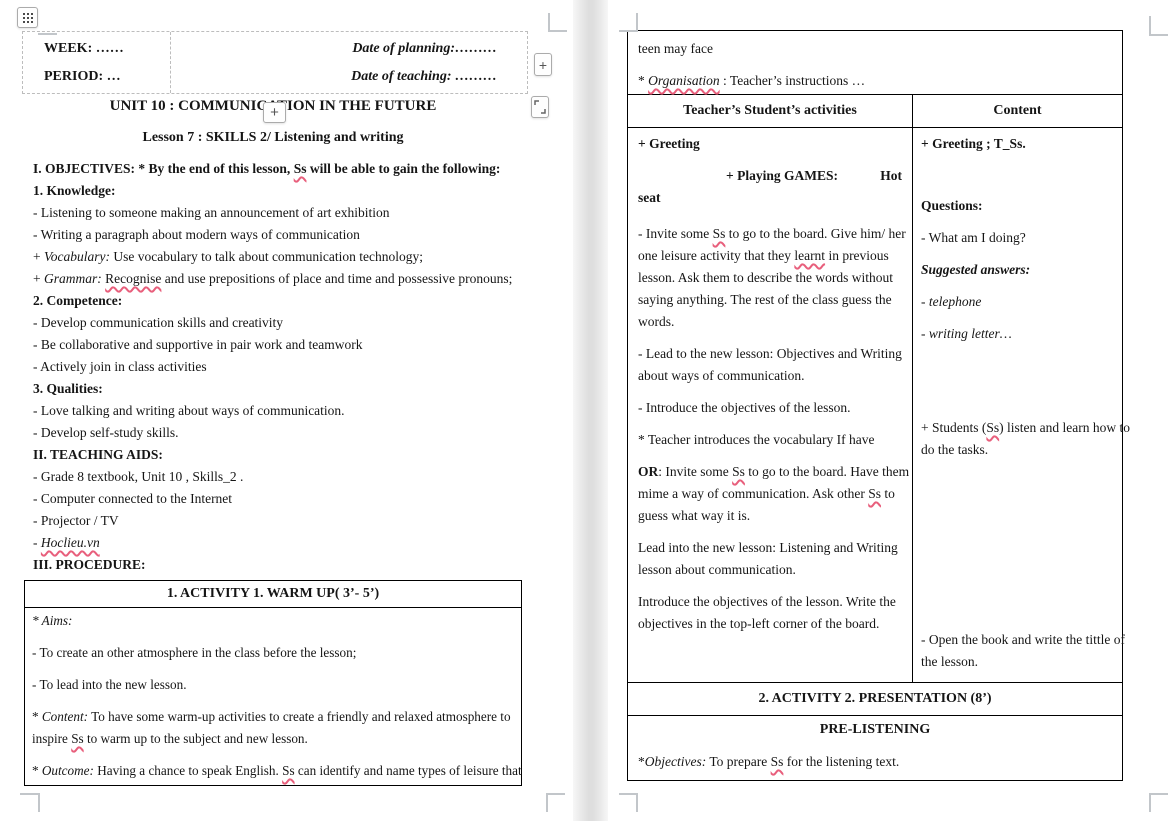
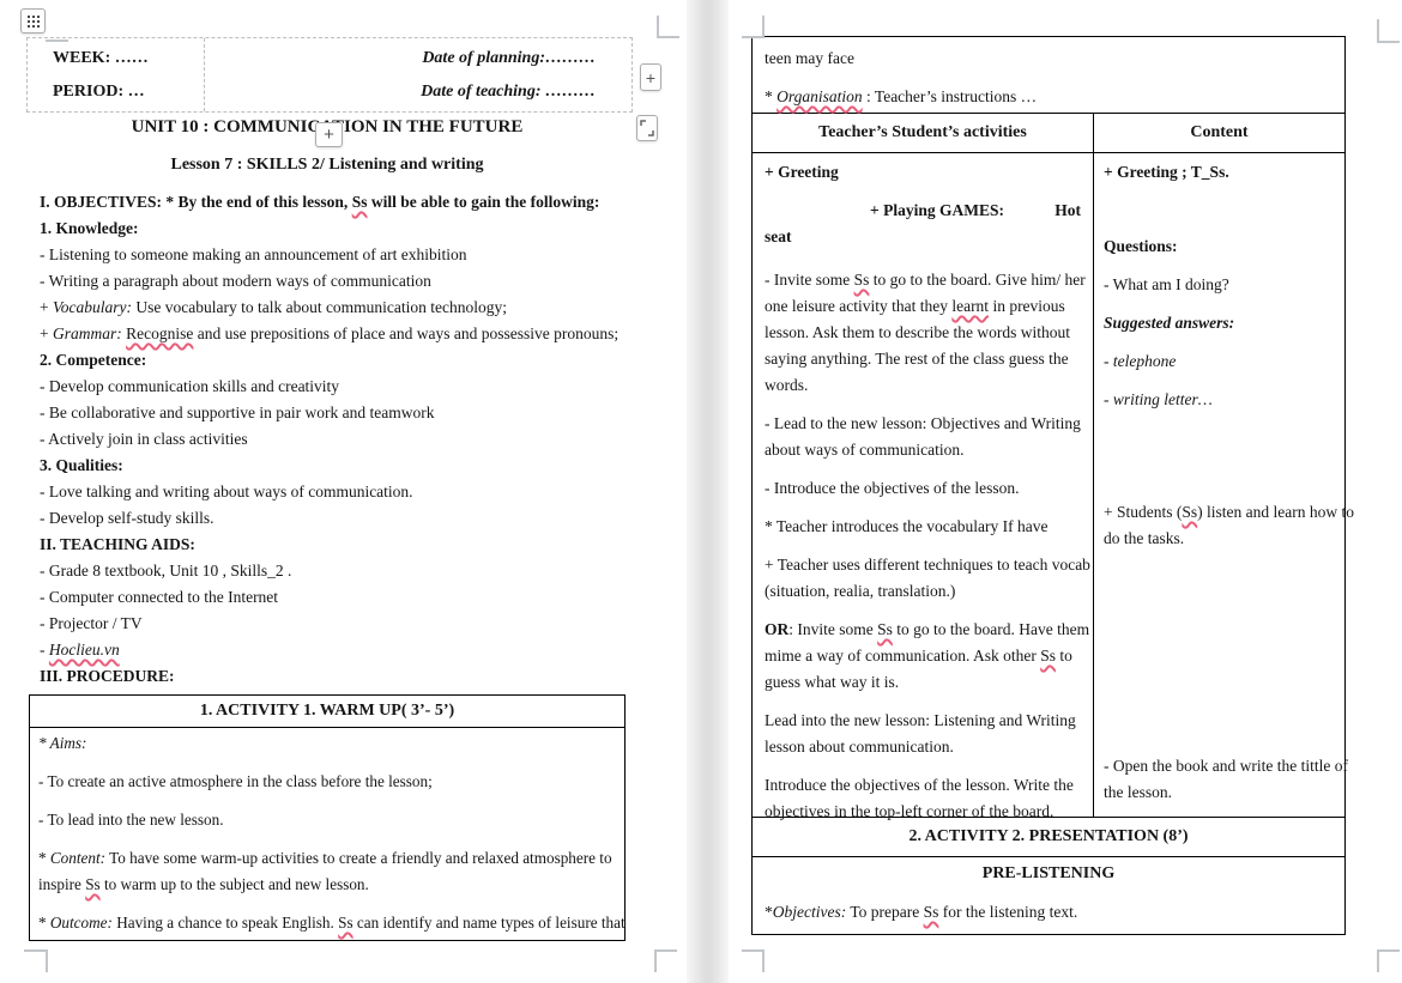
  WEEK: ……
  PERIOD: …
  Date of planning:………
  Date of teaching: ………
  UNIT 10 : COMMUNICION IN THE FUTURE
  Lesson 7 : SKILLS 2/ Listening and writing
  I. OBJECTIVES: * By the end of this lesson, Ss will be able to gain the following:
  1. Knowledge:
  - Listening to someone making an announcement of art exhibition
  - Writing a paragraph about modern ways of communication
  + Vocabulary: Use vocabulary to talk about communication technology;
- + Grammar: Recognise and use prepositions of place and time and possessive pronouns;
+ + Grammar: Recognise and use prepositions of place and ways and possessive pronouns;
  2. Competence:
  - Develop communication skills and creativity
  - Be collaborative and supportive in pair work and teamwork
  - Actively join in class activities
  3. Qualities:
  - Love talking and writing about ways of communication.
  - Develop self-study skills.
  II. TEACHING AIDS:
  - Grade 8 textbook, Unit 10 , Skills_2 .
  - Computer connected to the Internet
  - Projector / TV
  - Hoclieu.vn
  III. PROCEDURE:
  1. ACTIVITY 1. WARM UP( 3’- 5’)
  * Aims:
- - To create an other atmosphere in the class before the lesson;
+ - To create an active atmosphere in the class before the lesson;
  - To lead into the new lesson.
  * Content: To have some warm-up activities to create a friendly and relaxed atmosphere to
  inspire Ss to warm up to the subject and new lesson.
  * Outcome: Having a chance to speak English. Ss can identify and name types of leisure that
  teen may face
  * Organisation : Teacher’s instructions …
  Teacher’s Student’s activities
  Content
  + Greeting
  + Playing GAMES:
  Hot
  seat
  - Invite some Ss to go to the board. Give him/ her
  one leisure activity that they learnt in previous
  lesson. Ask them to describe the words without
  saying anything. The rest of the class guess the
  words.
  - Lead to the new lesson: Objectives and Writing
  about ways of communication.
  - Introduce the objectives of the lesson.
  * Teacher introduces the vocabulary If have
+ + Teacher uses different techniques to teach vocab
+ (situation, realia, translation.)
  OR: Invite some Ss to go to the board. Have them
  mime a way of communication. Ask other Ss to
  guess what way it is.
  Lead into the new lesson: Listening and Writing
  lesson about communication.
  Introduce the objectives of the lesson. Write the
  objectives in the top-left corner of the board.
  + Greeting ; T_Ss.
  Questions:
  - What am I doing?
  Suggested answers:
  - telephone
  - writing letter…
  + Students (Ss) listen and learn how to
  do the tasks.
  - Open the book and write the tittle of
  the lesson.
  2. ACTIVITY 2. PRESENTATION (8’)
  PRE-LISTENING
  *Objectives: To prepare Ss for the listening text.
  +
  +
